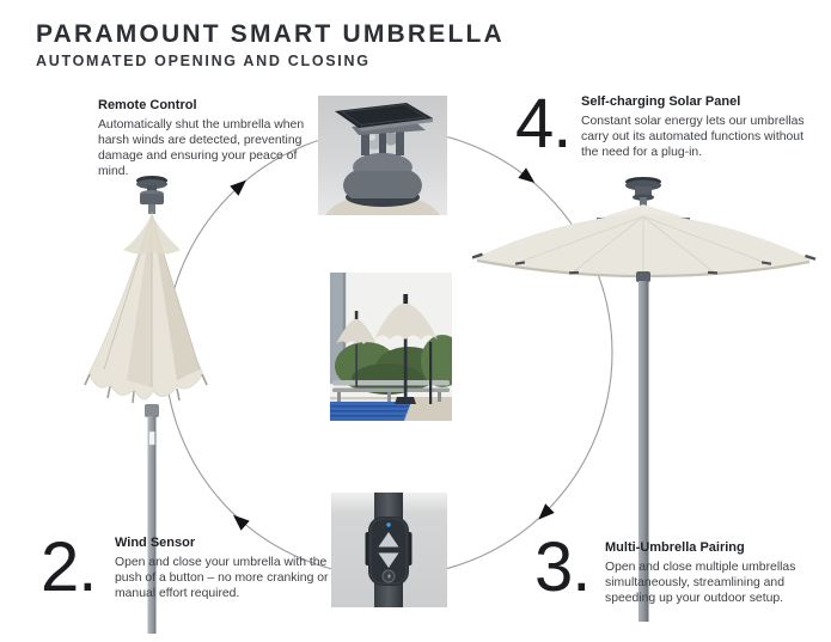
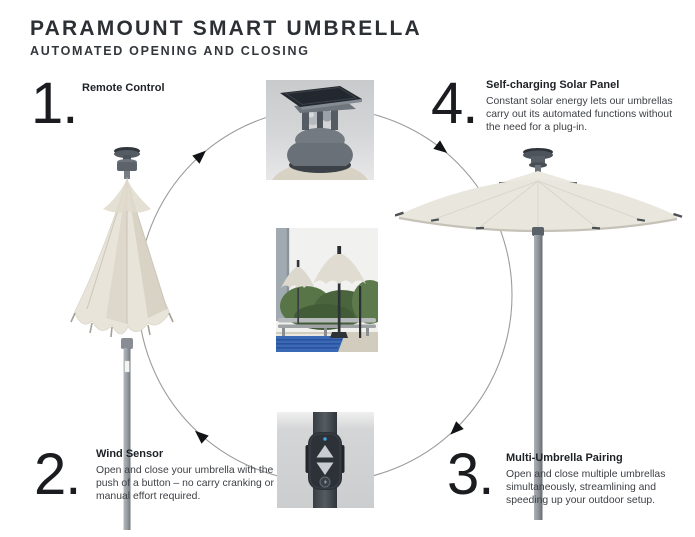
  PARAMOUNT SMART UMBRELLA
  AUTOMATED OPENING AND CLOSING
+ 1.
  Remote Control
- Automatically shut the umbrella when harsh winds are detected, preventing damage and ensuring your peace of mind.
  4.
  Self-charging Solar Panel
  Constant solar energy lets our umbrellas carry out its automated functions without the need for a plug-in.
  2.
  Wind Sensor
- Open and close your umbrella with the push of a button – no more cranking or manual effort required.
+ Open and close your umbrella with the push of a button – no carry cranking or manual effort required.
  3.
  Multi-Umbrella Pairing
  Open and close multiple umbrellas simultaneously, streamlining and speeding up your outdoor setup.
